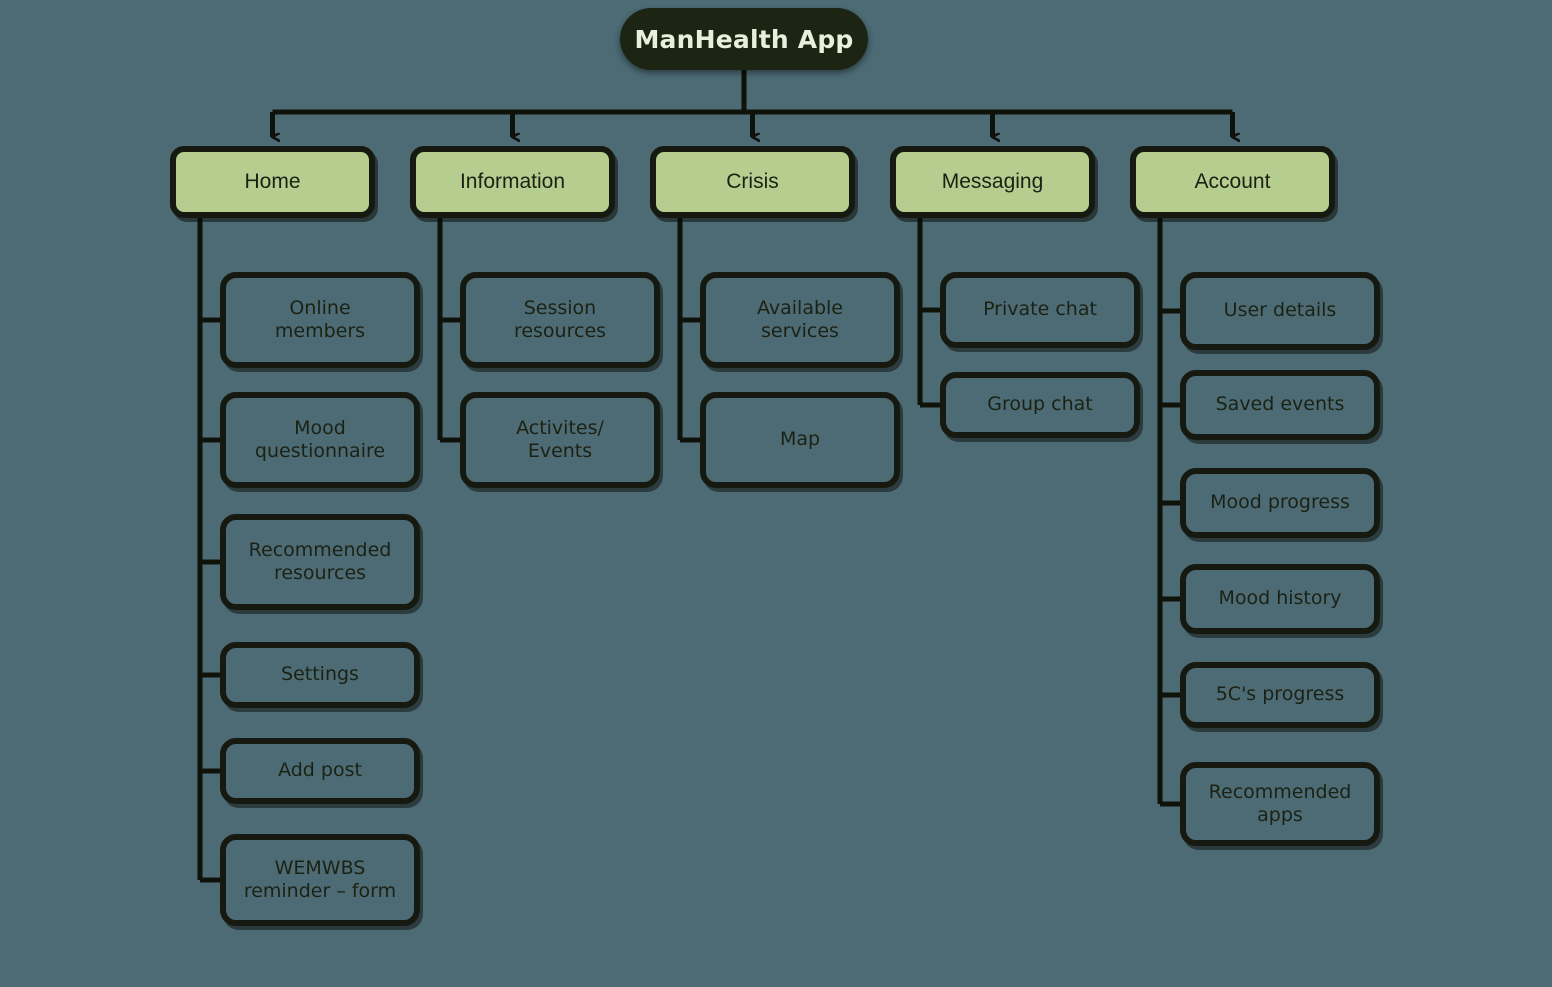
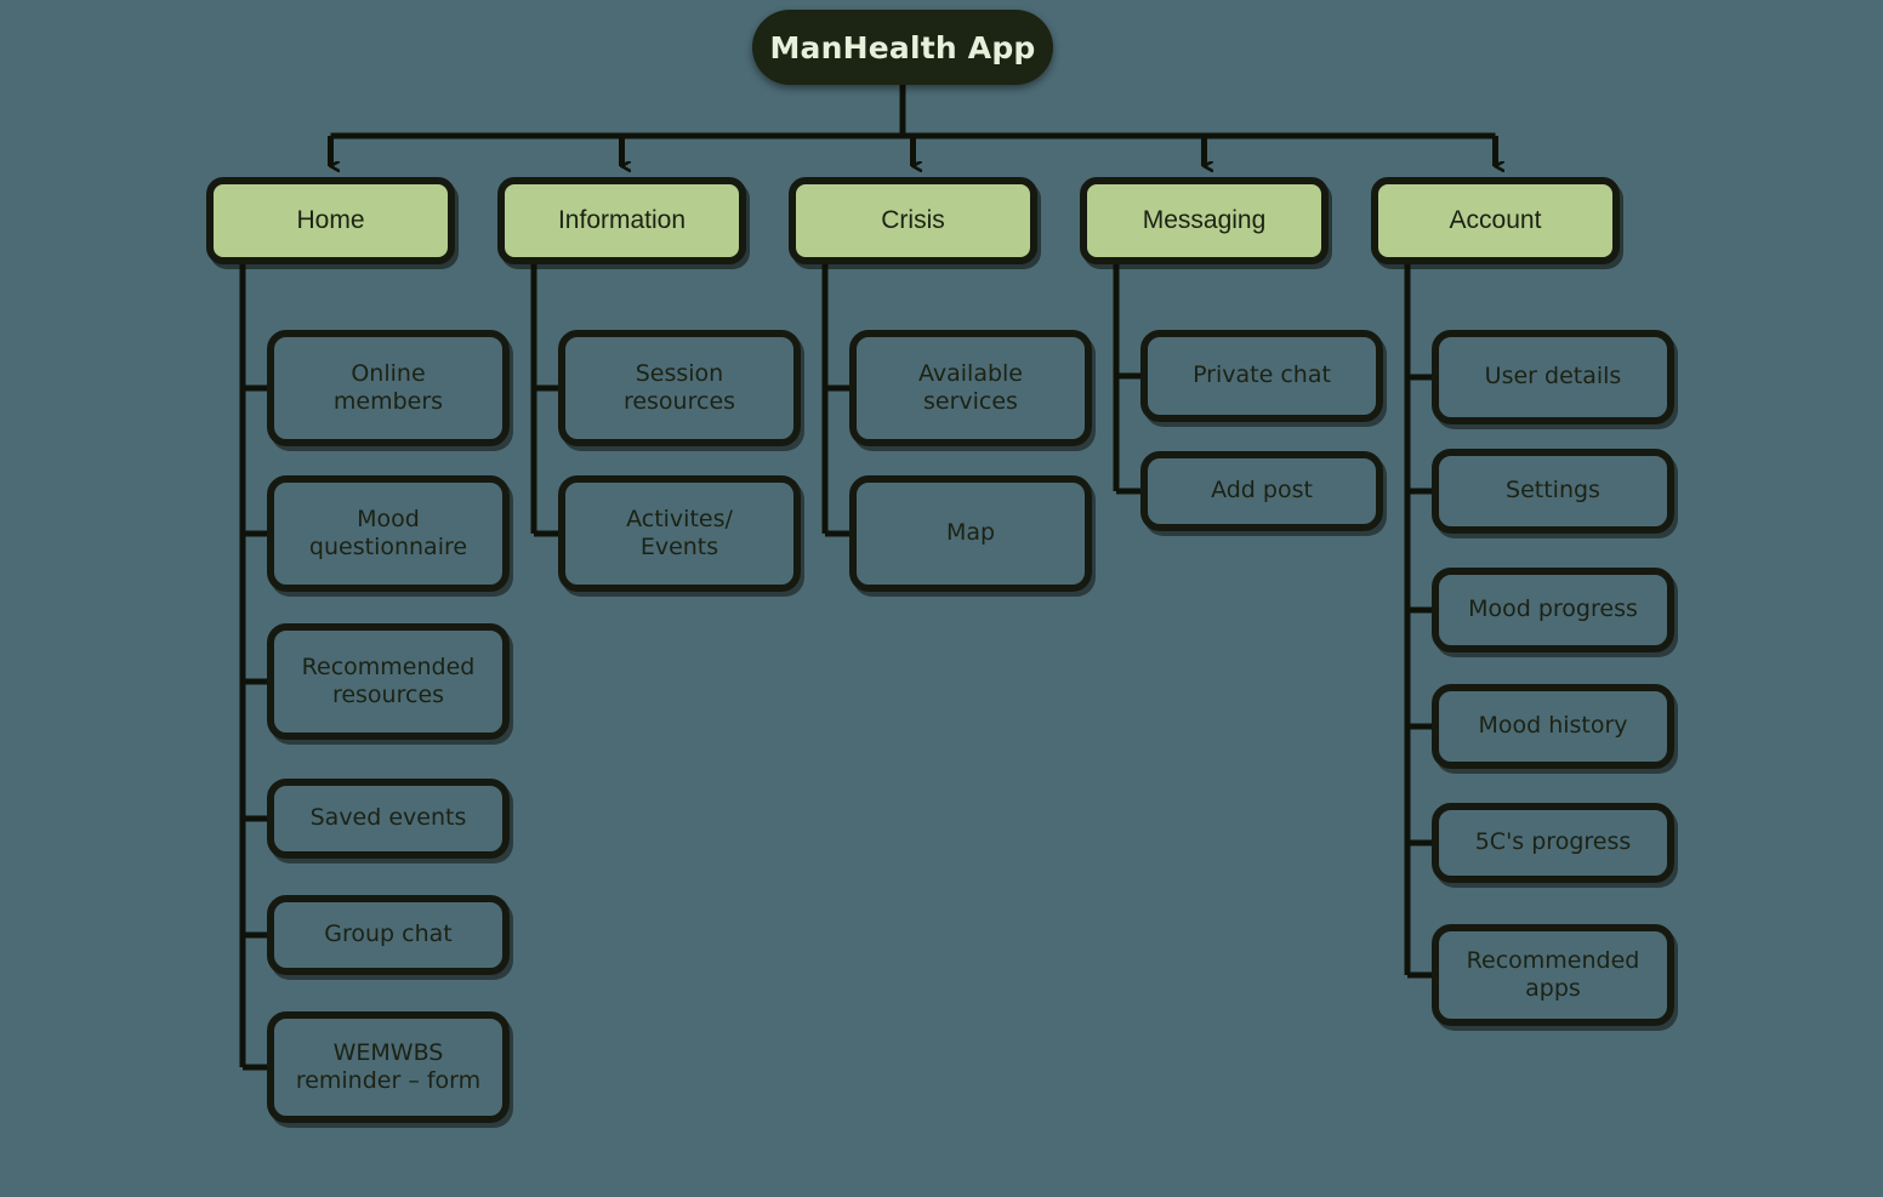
  ManHealth App
  Home
  Online
  members
  Mood
  questionnaire
  Recommended
  resources
- Settings
+ Saved events
- Add post
+ Group chat
  WEMWBS
  reminder – form
  Information
  Session
  resources
  Activites/
  Events
  Crisis
  Available
  services
  Map
  Messaging
  Private chat
- Group chat
+ Add post
  Account
  User details
- Saved events
+ Settings
  Mood progress
  Mood history
  5C's progress
  Recommended
  apps
